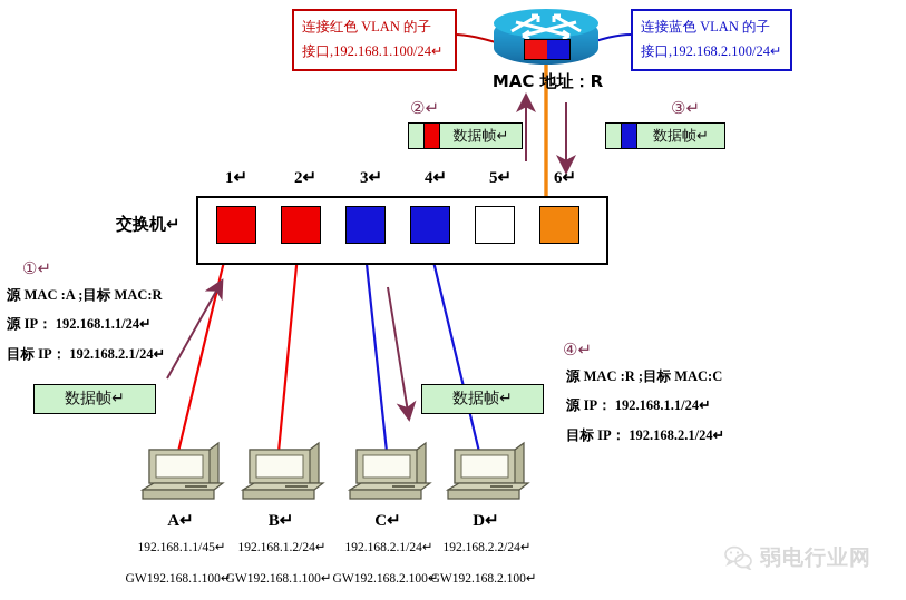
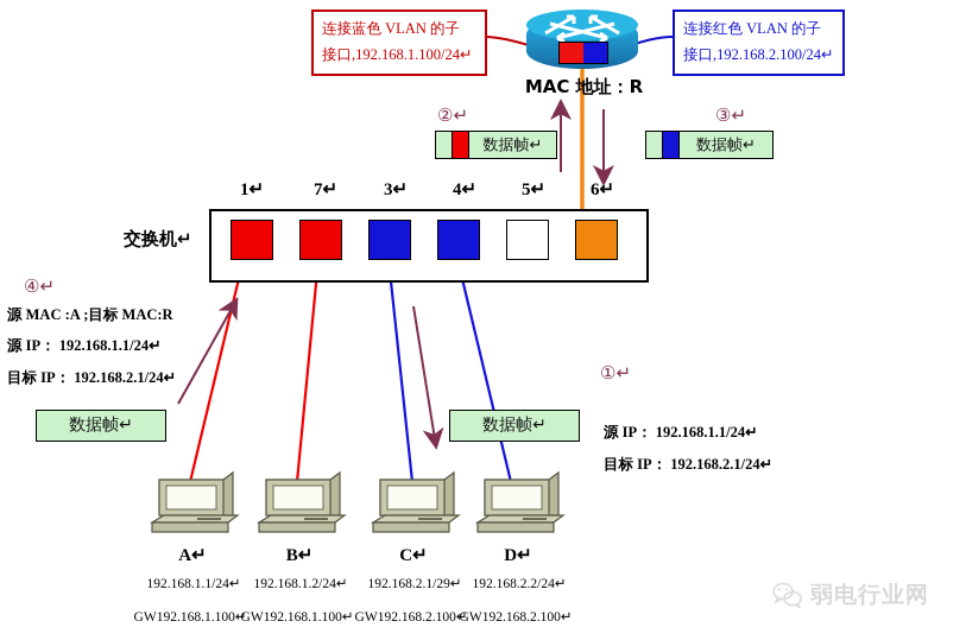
- 连接红色 VLAN 的子
+ 连接蓝色 VLAN 的子
  接口,192.168.1.100/24↵
- 连接蓝色 VLAN 的子
+ 连接红色 VLAN 的子
  接口,192.168.2.100/24↵
  MAC 地址：R
  ②↵
  数据帧↵
  ③↵
  数据帧↵
  交换机↵
  1↵
- 2↵
+ 7↵
  3↵
  4↵
  5↵
  6↵
- ①↵
+ ④↵
  源 MAC :A ;目标 MAC:R
  源 IP： 192.168.1.1/24↵
  目标 IP： 192.168.2.1/24↵
  数据帧↵
- ④↵
+ ①↵
- 源 MAC :R ;目标 MAC:C
  源 IP： 192.168.1.1/24↵
  目标 IP： 192.168.2.1/24↵
  数据帧↵
  A↵
  B↵
  C↵
  D↵
- 192.168.1.1/45↵
+ 192.168.1.1/24↵
  192.168.1.2/24↵
- 192.168.2.1/24↵
+ 192.168.2.1/29↵
  192.168.2.2/24↵
  GW192.168.1.100↵
  GW192.168.1.100↵
  GW192.168.2.100↵
  GW192.168.2.100↵
  弱电行业网
